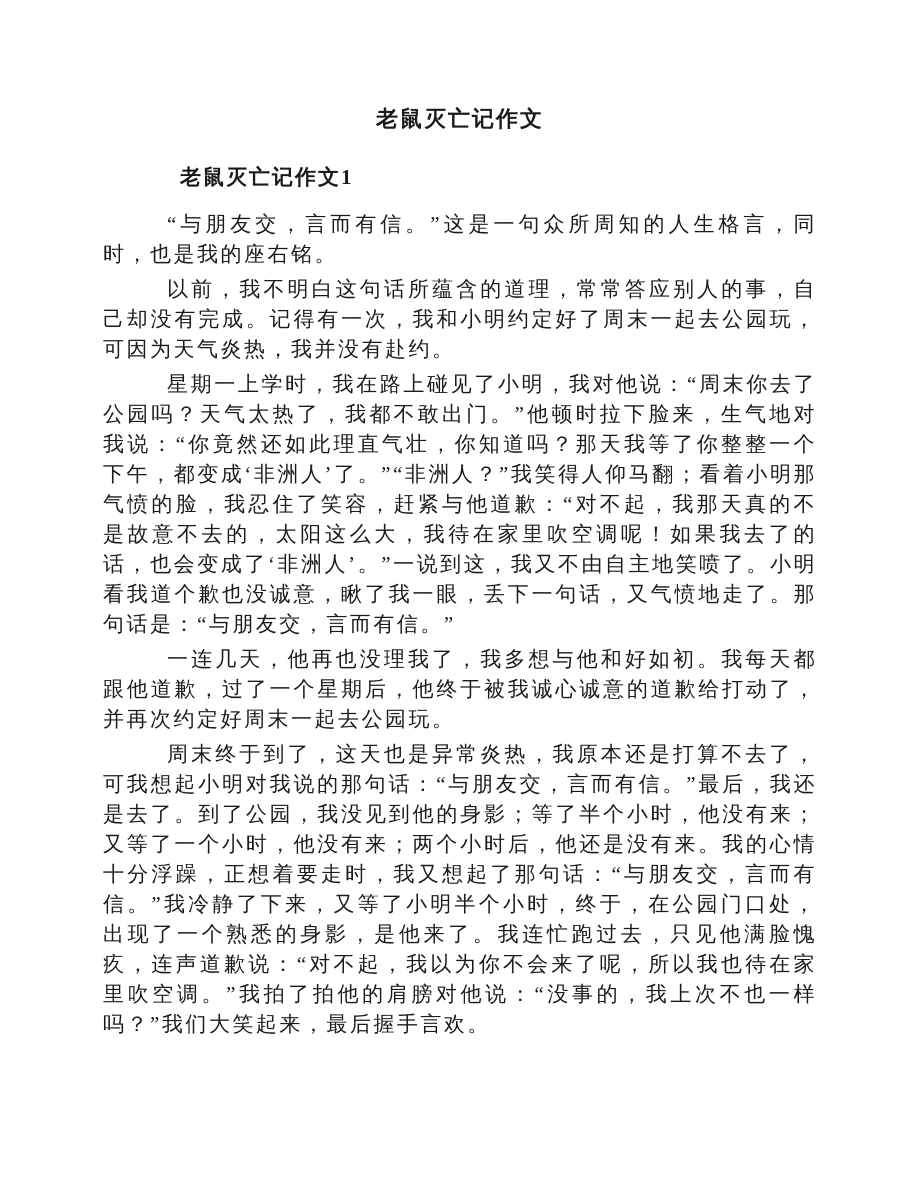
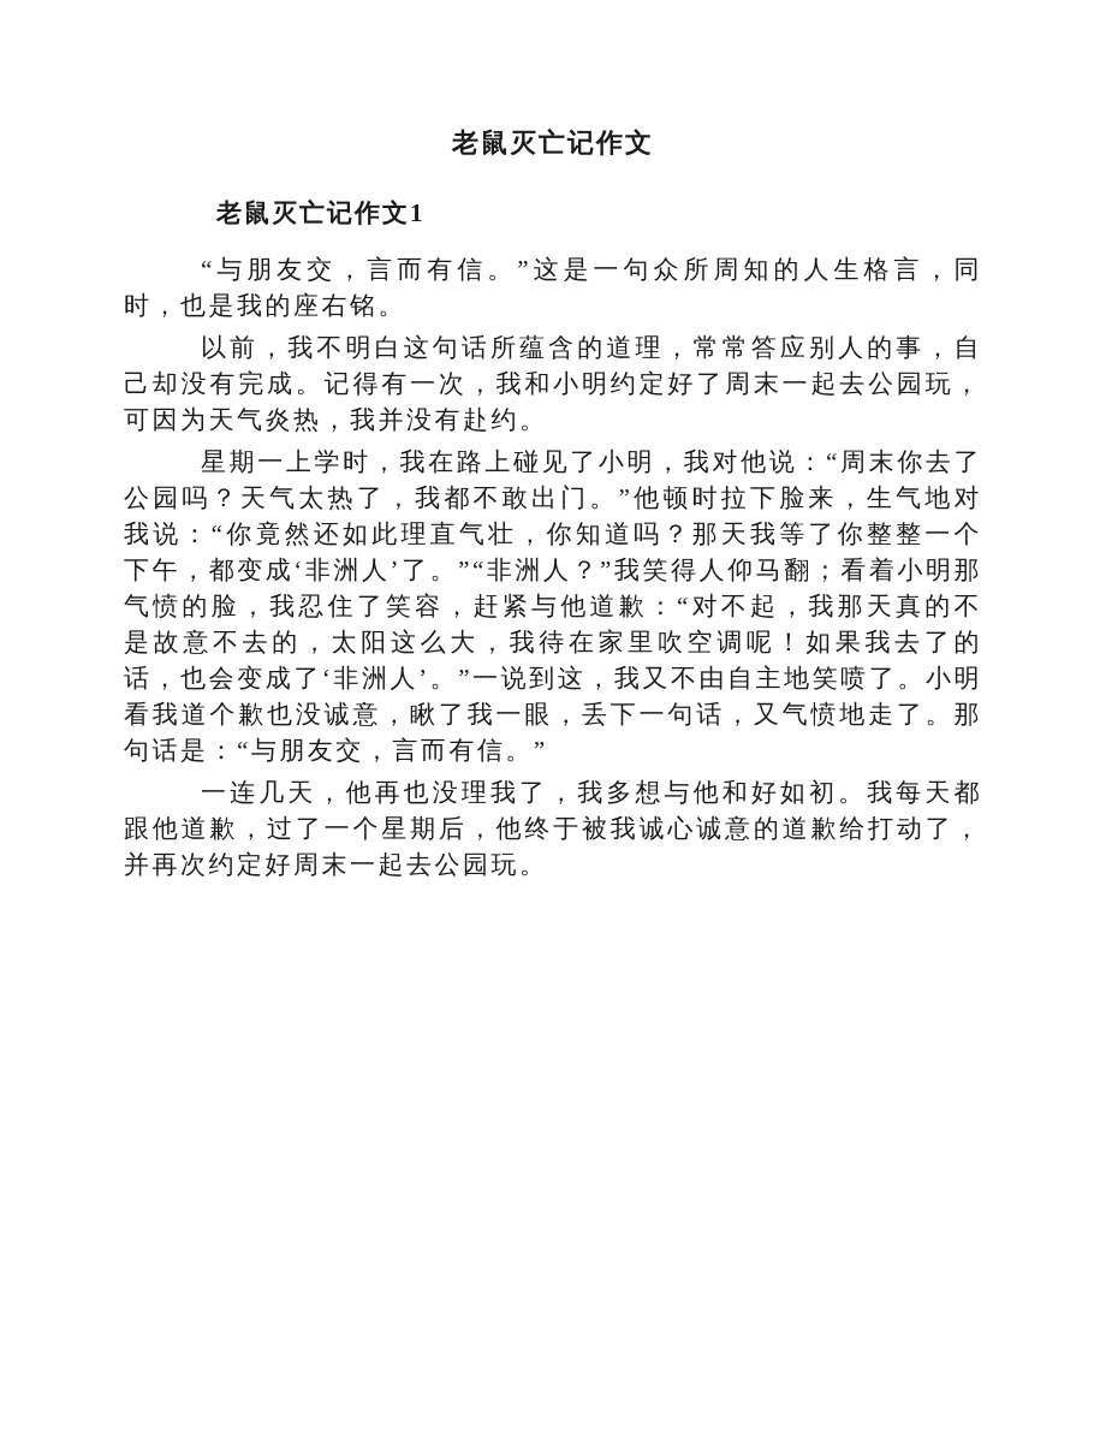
  老鼠灭亡记作文
  老鼠灭亡记作文1
  “与朋友交，言而有信。”这是一句众所周知的人生格言，同时，也是我的座右铭。
  以前，我不明白这句话所蕴含的道理，常常答应别人的事，自己却没有完成。记得有一次，我和小明约定好了周末一起去公园玩，可因为天气炎热，我并没有赴约。
  星期一上学时，我在路上碰见了小明，我对他说：“周末你去了公园吗？天气太热了，我都不敢出门。”他顿时拉下脸来，生气地对我说：“你竟然还如此理直气壮，你知道吗？那天我等了你整整一个下午，都变成‘非洲人’了。”“非洲人？”我笑得人仰马翻；看着小明那气愤的脸，我忍住了笑容，赶紧与他道歉：“对不起，我那天真的不是故意不去的，太阳这么大，我待在家里吹空调呢！如果我去了的话，也会变成了‘非洲人’。”一说到这，我又不由自主地笑喷了。小明看我道个歉也没诚意，瞅了我一眼，丢下一句话，又气愤地走了。那句话是：“与朋友交，言而有信。”
  一连几天，他再也没理我了，我多想与他和好如初。我每天都跟他道歉，过了一个星期后，他终于被我诚心诚意的道歉给打动了，并再次约定好周末一起去公园玩。
- 周末终于到了，这天也是异常炎热，我原本还是打算不去了，可我想起小明对我说的那句话：“与朋友交，言而有信。”最后，我还是去了。到了公园，我没见到他的身影；等了半个小时，他没有来；又等了一个小时，他没有来；两个小时后，他还是没有来。我的心情十分浮躁，正想着要走时，我又想起了那句话：“与朋友交，言而有信。”我冷静了下来，又等了小明半个小时，终于，在公园门口处，出现了一个熟悉的身影，是他来了。我连忙跑过去，只见他满脸愧疚，连声道歉说：“对不起，我以为你不会来了呢，所以我也待在家里吹空调。”我拍了拍他的肩膀对他说：“没事的，我上次不也一样吗？”我们大笑起来，最后握手言欢。
